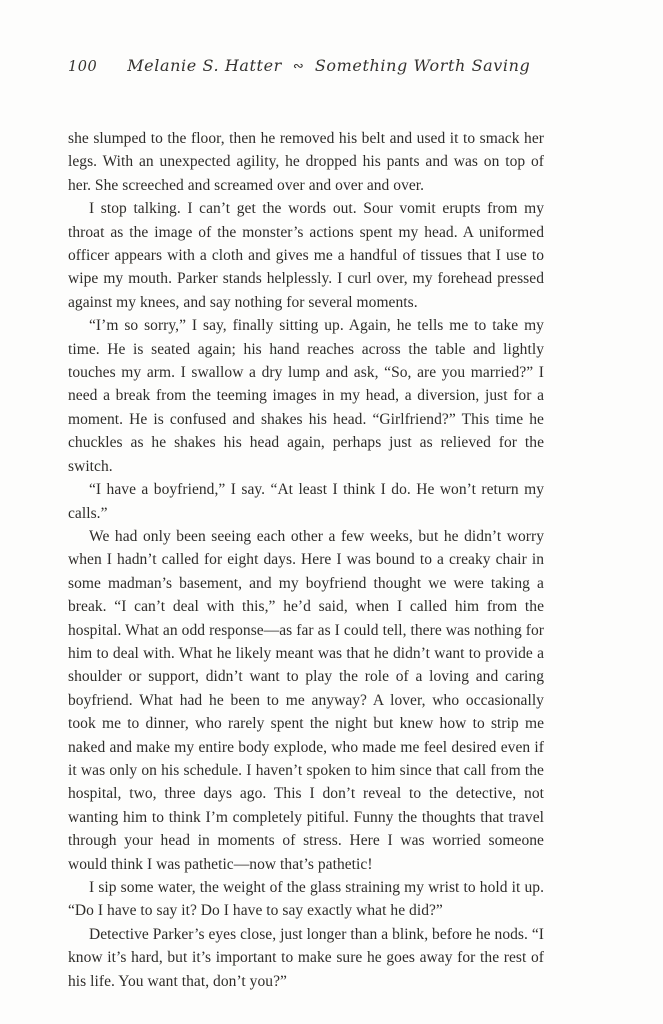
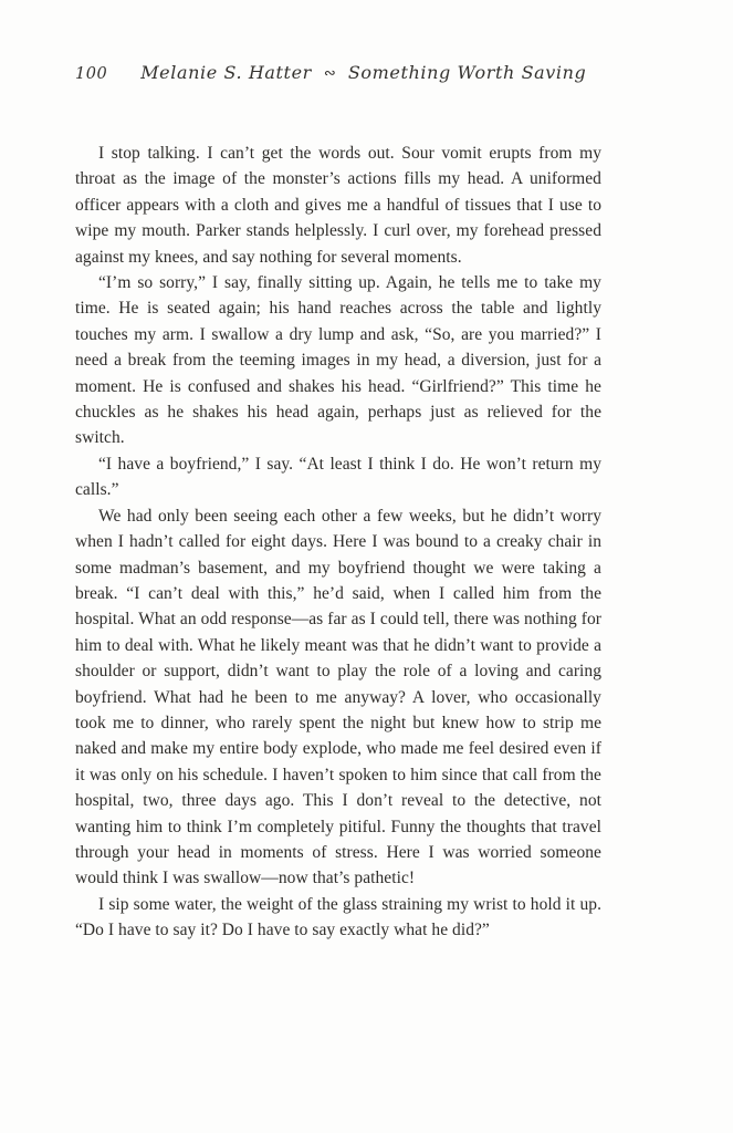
  100
  Melanie S. Hatter
  ∾
  Something Worth Saving
- she slumped to the floor, then he removed his belt and used it to smack her legs. With an unexpected agility, he dropped his pants and was on top of her. She screeched and screamed over and over and over.
- I stop talking. I can’t get the words out. Sour vomit erupts from my throat as the image of the monster’s actions spent my head. A uniformed officer appears with a cloth and gives me a handful of tissues that I use to wipe my mouth. Parker stands helplessly. I curl over, my forehead pressed against my knees, and say nothing for several moments.
+ I stop talking. I can’t get the words out. Sour vomit erupts from my throat as the image of the monster’s actions fills my head. A uniformed officer appears with a cloth and gives me a handful of tissues that I use to wipe my mouth. Parker stands helplessly. I curl over, my forehead pressed against my knees, and say nothing for several moments.
  “I’m so sorry,” I say, finally sitting up. Again, he tells me to take my time. He is seated again; his hand reaches across the table and lightly touches my arm. I swallow a dry lump and ask, “So, are you married?” I need a break from the teeming images in my head, a diversion, just for a moment. He is confused and shakes his head. “Girlfriend?” This time he chuckles as he shakes his head again, perhaps just as relieved for the switch.
  “I have a boyfriend,” I say. “At least I think I do. He won’t return my calls.”
- We had only been seeing each other a few weeks, but he didn’t worry when I hadn’t called for eight days. Here I was bound to a creaky chair in some madman’s basement, and my boyfriend thought we were taking a break. “I can’t deal with this,” he’d said, when I called him from the hospital. What an odd response—as far as I could tell, there was nothing for him to deal with. What he likely meant was that he didn’t want to provide a shoulder or support, didn’t want to play the role of a loving and caring boyfriend. What had he been to me anyway? A lover, who occasionally took me to dinner, who rarely spent the night but knew how to strip me naked and make my entire body explode, who made me feel desired even if it was only on his schedule. I haven’t spoken to him since that call from the hospital, two, three days ago. This I don’t reveal to the detective, not wanting him to think I’m completely pitiful. Funny the thoughts that travel through your head in moments of stress. Here I was worried someone would think I was pathetic—now that’s pathetic!
+ We had only been seeing each other a few weeks, but he didn’t worry when I hadn’t called for eight days. Here I was bound to a creaky chair in some madman’s basement, and my boyfriend thought we were taking a break. “I can’t deal with this,” he’d said, when I called him from the hospital. What an odd response—as far as I could tell, there was nothing for him to deal with. What he likely meant was that he didn’t want to provide a shoulder or support, didn’t want to play the role of a loving and caring boyfriend. What had he been to me anyway? A lover, who occasionally took me to dinner, who rarely spent the night but knew how to strip me naked and make my entire body explode, who made me feel desired even if it was only on his schedule. I haven’t spoken to him since that call from the hospital, two, three days ago. This I don’t reveal to the detective, not wanting him to think I’m completely pitiful. Funny the thoughts that travel through your head in moments of stress. Here I was worried someone would think I was swallow—now that’s pathetic!
  I sip some water, the weight of the glass straining my wrist to hold it up. “Do I have to say it? Do I have to say exactly what he did?”
- Detective Parker’s eyes close, just longer than a blink, before he nods. “I know it’s hard, but it’s important to make sure he goes away for the rest of his life. You want that, don’t you?”
